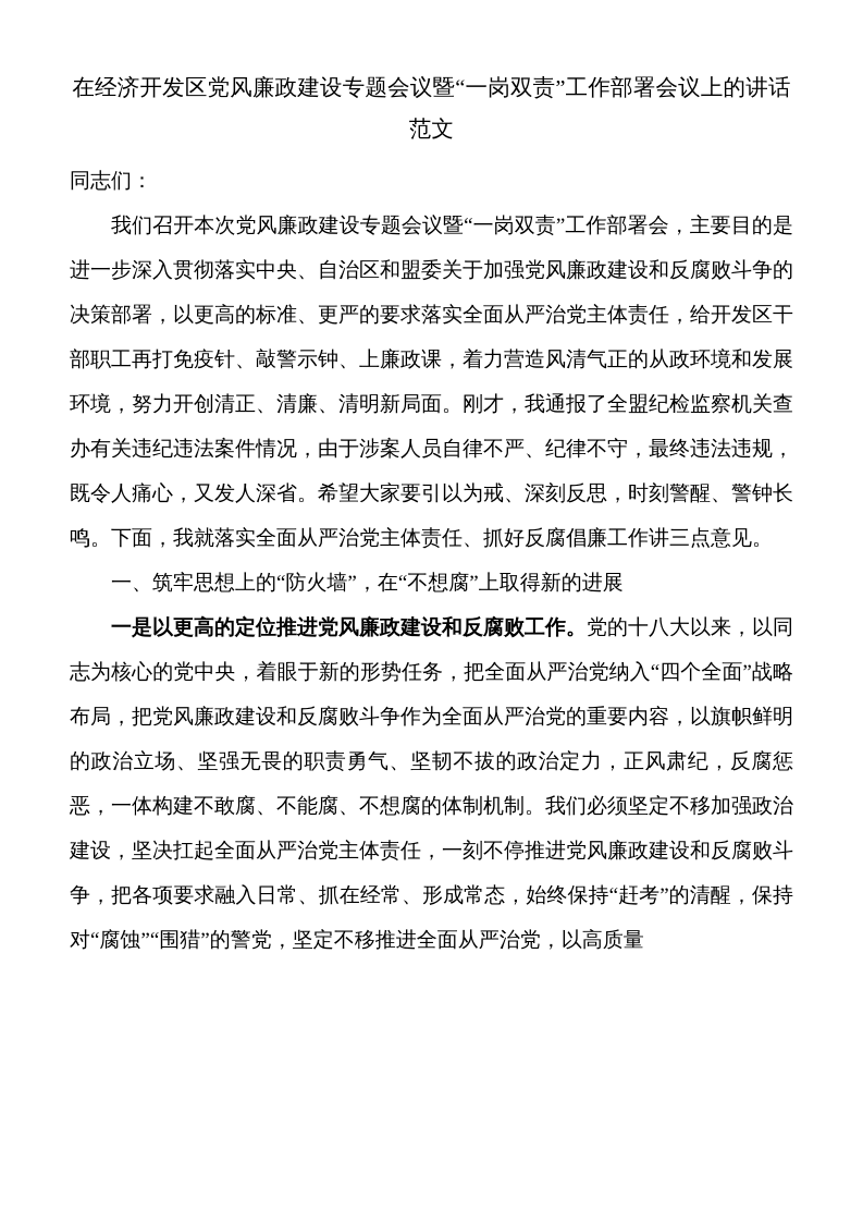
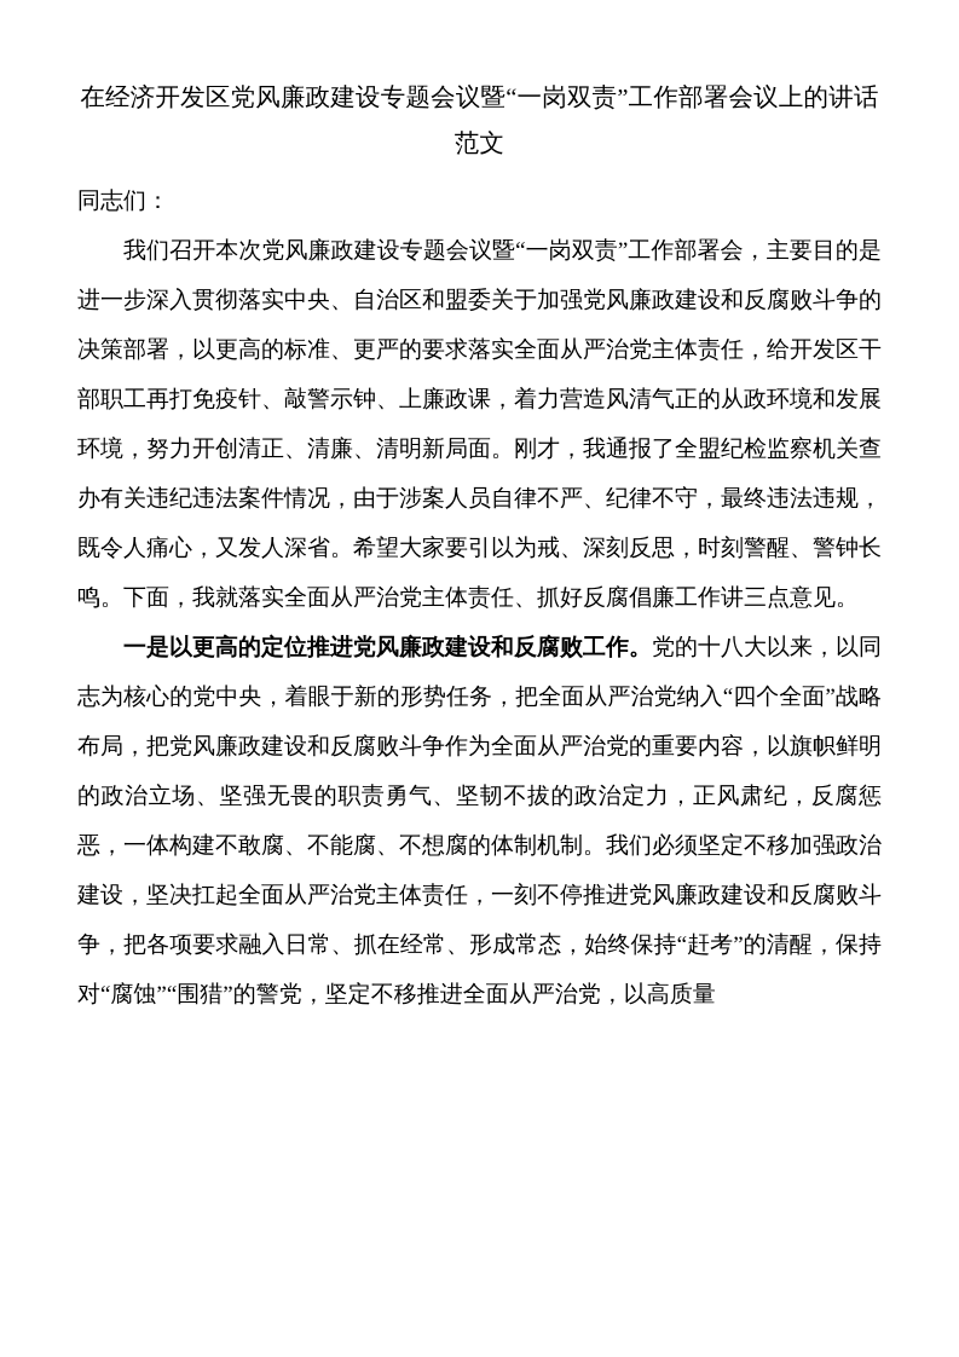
  在经济开发区党风廉政建设专题会议暨“一岗双责”工作部署会议上的讲话范文
  同志们：
  我们召开本次党风廉政建设专题会议暨“一岗双责”工作部署会，主要目的是进一步深入贯彻落实中央、自治区和盟委关于加强党风廉政建设和反腐败斗争的决策部署，以更高的标准、更严的要求落实全面从严治党主体责任，给开发区干部职工再打免疫针、敲警示钟、上廉政课，着力营造风清气正的从政环境和发展环境，努力开创清正、清廉、清明新局面。刚才，我通报了全盟纪检监察机关查办有关违纪违法案件情况，由于涉案人员自律不严、纪律不守，最终违法违规，既令人痛心，又发人深省。希望大家要引以为戒、深刻反思，时刻警醒、警钟长鸣。下面，我就落实全面从严治党主体责任、抓好反腐倡廉工作讲三点意见。
- 一、筑牢思想上的“防火墙”，在“不想腐”上取得新的进展
  一是以更高的定位推进党风廉政建设和反腐败工作。党的十八大以来，以同志为核心的党中央，着眼于新的形势任务，把全面从严治党纳入“四个全面”战略布局，把党风廉政建设和反腐败斗争作为全面从严治党的重要内容，以旗帜鲜明的政治立场、坚强无畏的职责勇气、坚韧不拔的政治定力，正风肃纪，反腐惩恶，一体构建不敢腐、不能腐、不想腐的体制机制。我们必须坚定不移加强政治建设，坚决扛起全面从严治党主体责任，一刻不停推进党风廉政建设和反腐败斗争，把各项要求融入日常、抓在经常、形成常态，始终保持“赶考”的清醒，保持对“腐蚀”“围猎”的警党，坚定不移推进全面从严治党，以高质量
